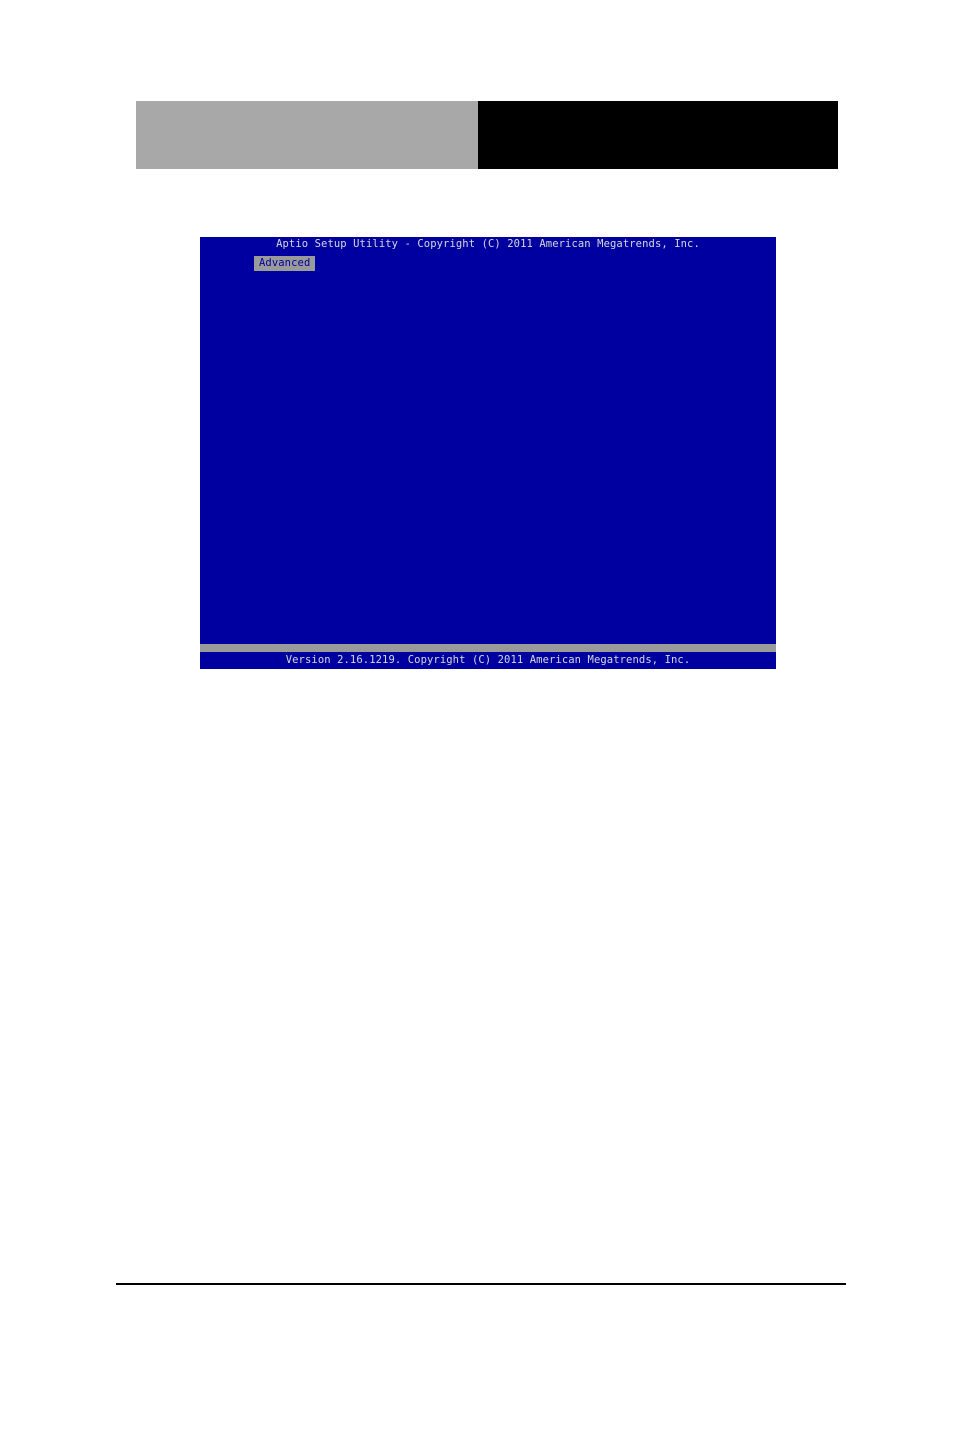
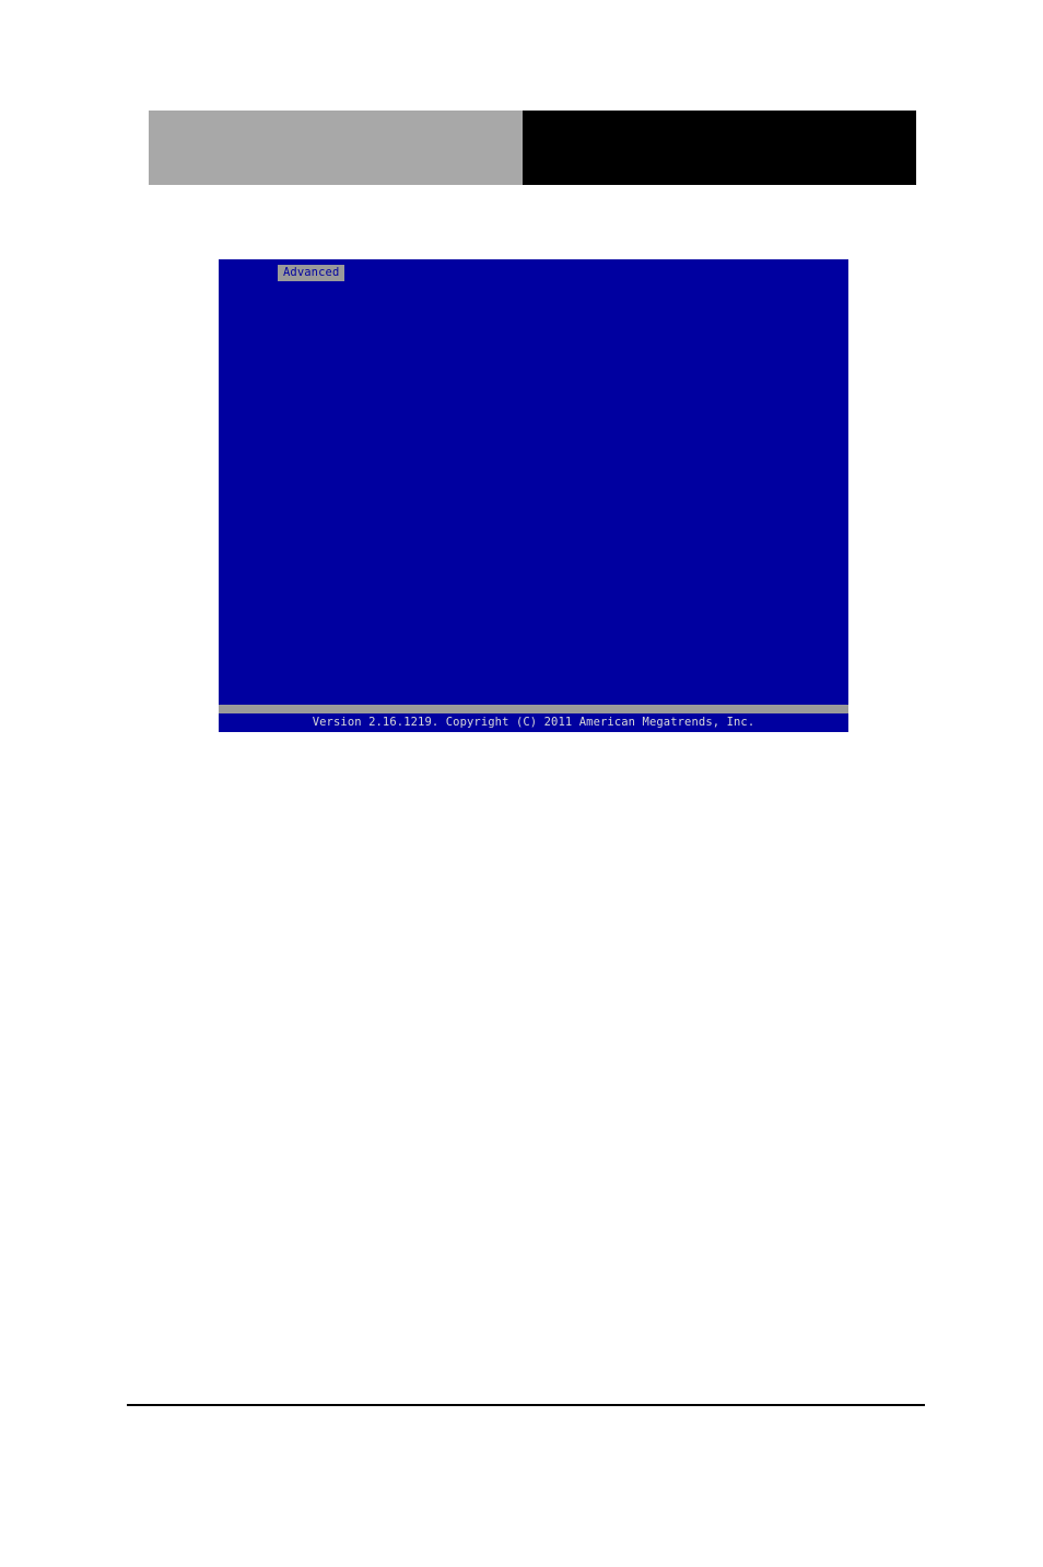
- Aptio Setup Utility - Copyright (C) 2011 American Megatrends, Inc.
  Advanced
  Version 2.16.1219. Copyright (C) 2011 American Megatrends, Inc.
